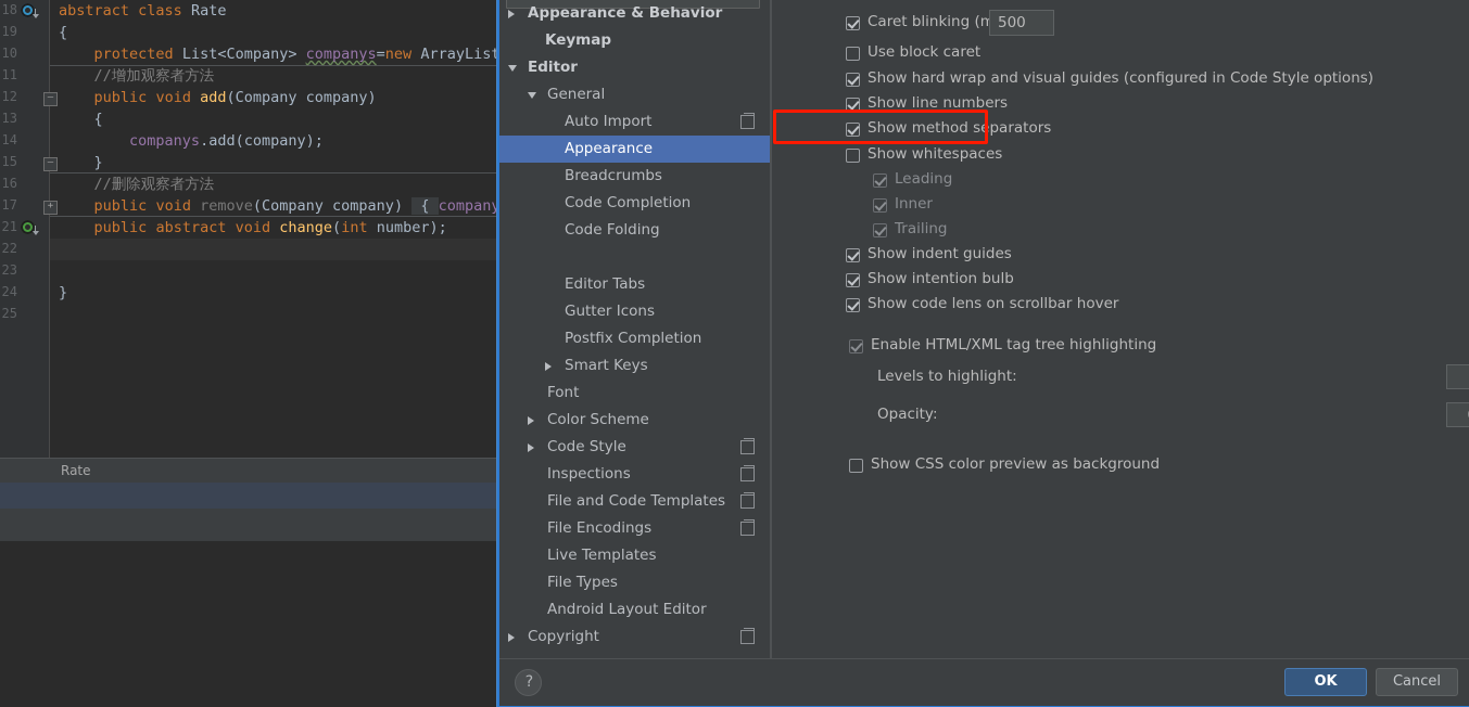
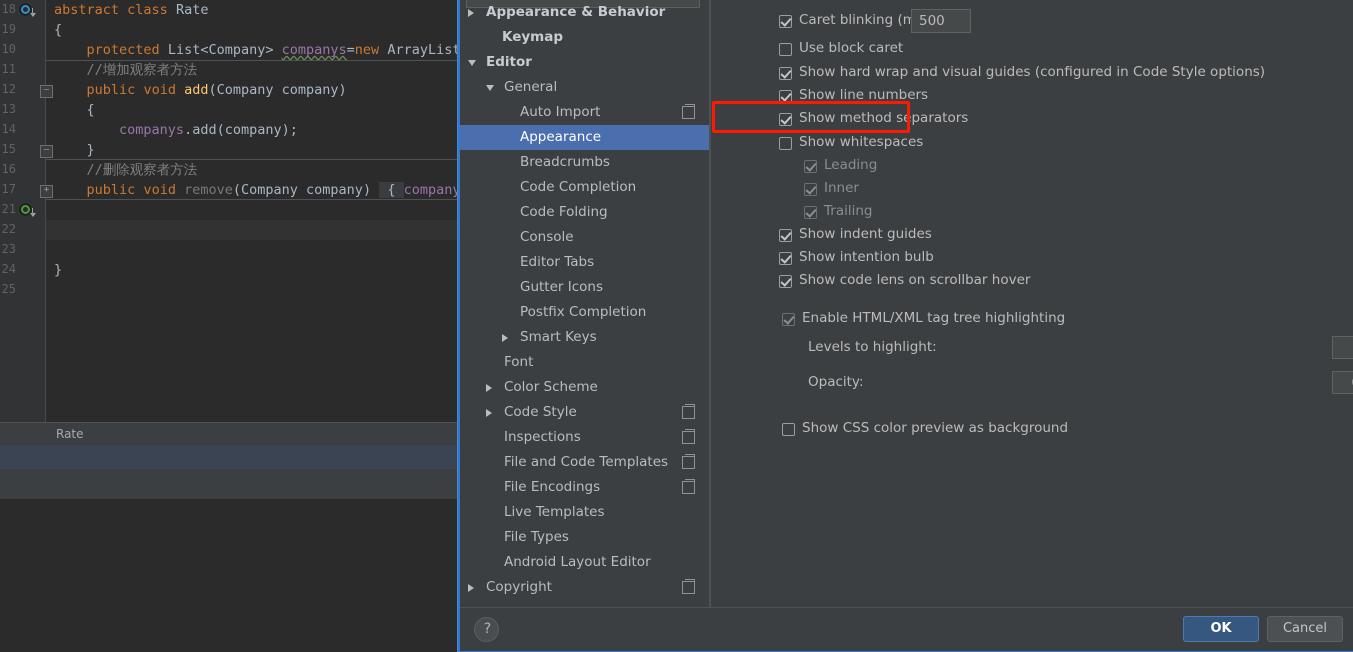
  18
  19
  10
  11
  12
  13
  14
  15
  16
  17
  21
  22
  23
  24
  25
  –
  –
  +
  abstract class Rate
  {
  protected List<Company> companys=new ArrayLis
  //增加观察者方法
  public void add(Company company)
  {
  companys.add(company);
  }
  //删除观察者方法
  public void remove(Company company) { compan
- public abstract void change(int number);
  }
  Rate
  Appearance & Behavior
  Keymap
  Editor
  General
  Auto Import
  Appearance
  Breadcrumbs
  Code Completion
  Code Folding
+ Console
  Editor Tabs
  Gutter Icons
  Postfix Completion
  Smart Keys
  Font
  Color Scheme
  Code Style
  Inspections
  File and Code Templates
  File Encodings
  Live Templates
  File Types
  Android Layout Editor
  Copyright
  Caret blinking (m
  500
  Use block caret
  Show hard wrap and visual guides (configured in Code Style options)
  Show line numbers
  Show method separators
  Show whitespaces
  Leading
  Inner
  Trailing
  Show indent guides
  Show intention bulb
  Show code lens on scrollbar hover
  Enable HTML/XML tag tree highlighting
  Levels to highlight:
  Opacity:
  Show CSS color preview as background
  ?
  OK
  Cancel
